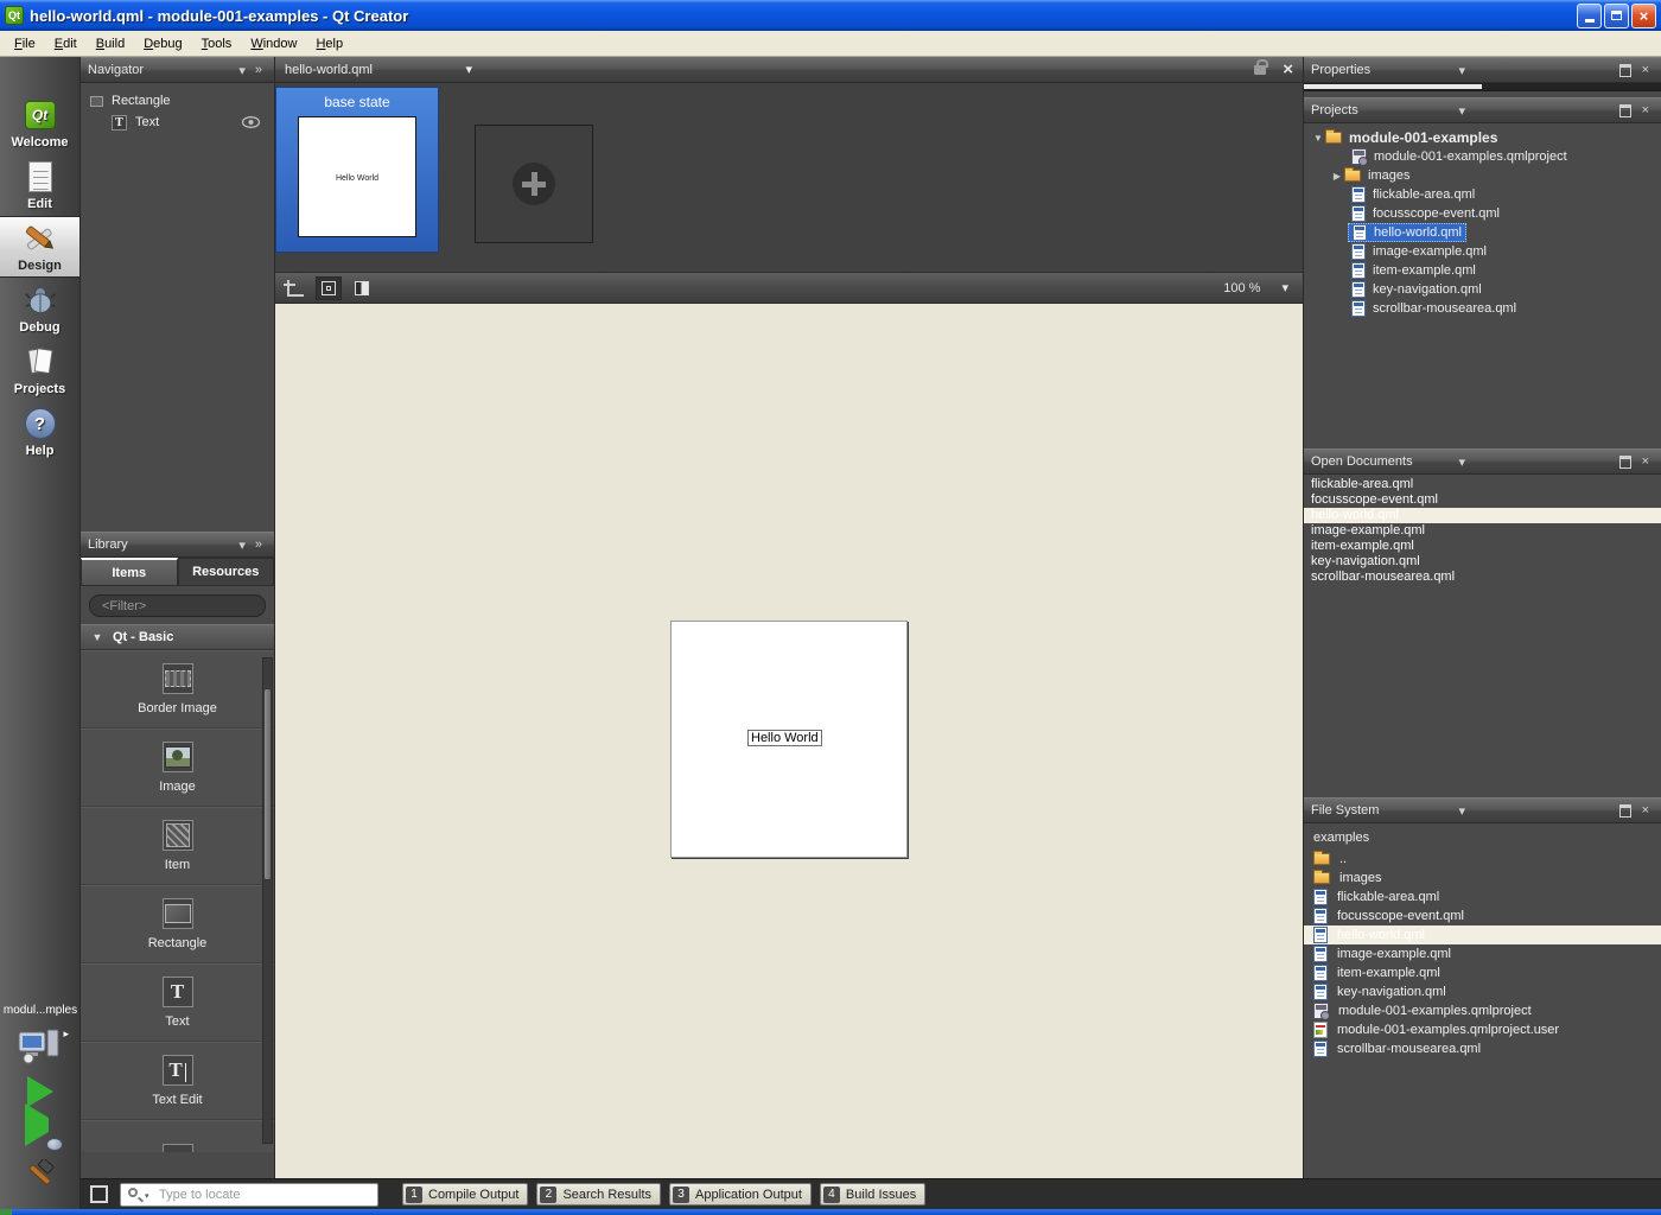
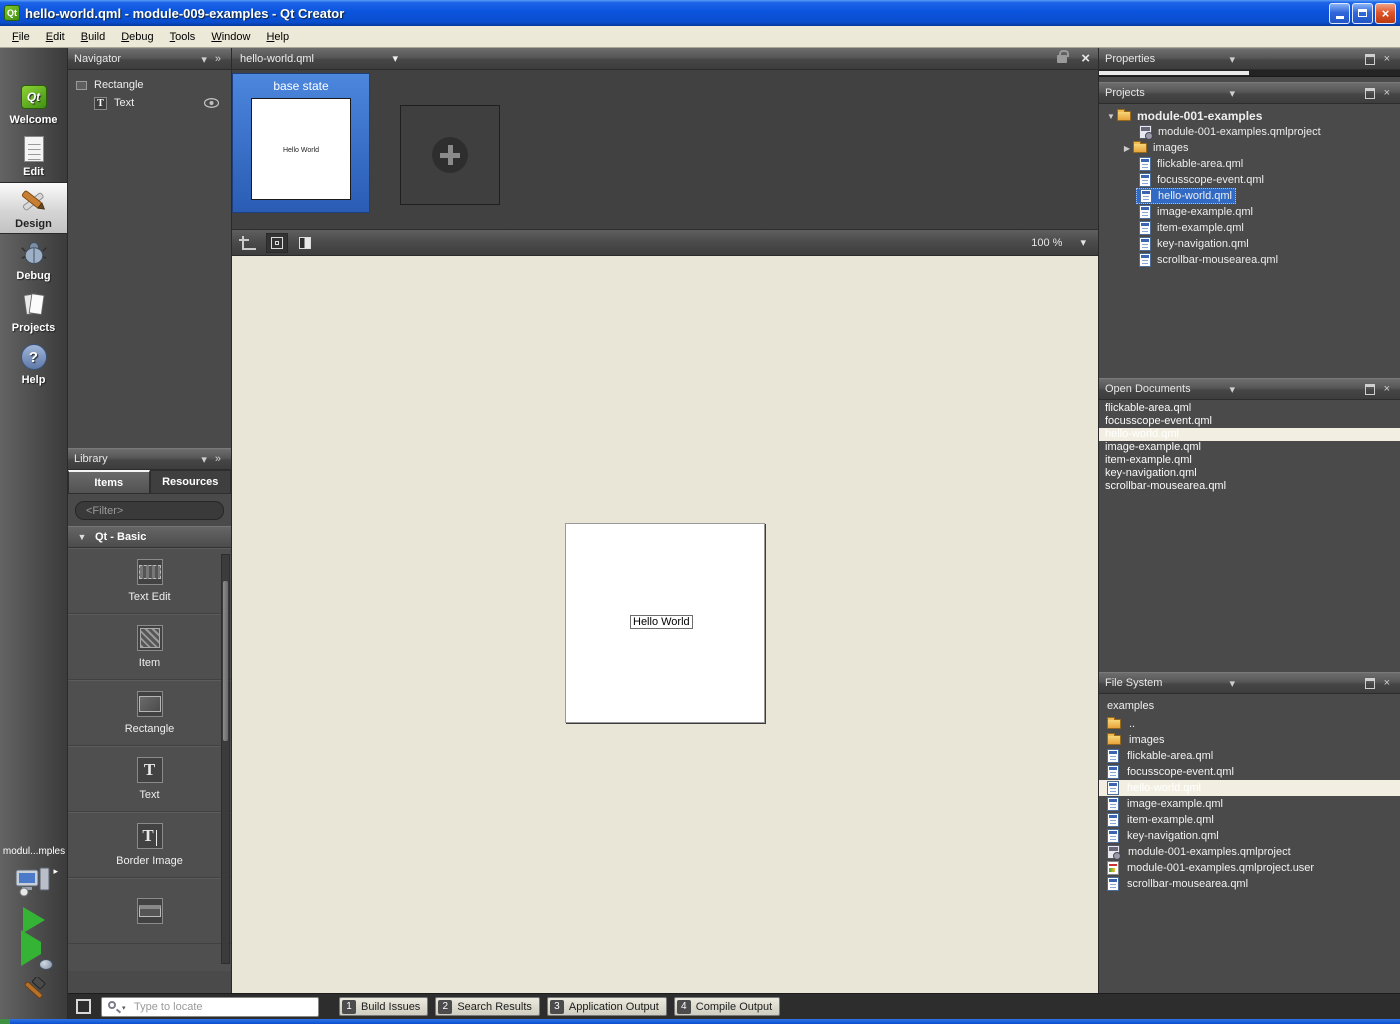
  Qt
- hello-world.qml - module-001-examples - Qt Creator
+ hello-world.qml - module-009-examples - Qt Creator
  ×
  File
  Edit
  Build
  Debug
  Tools
  Window
  Help
  Qt
  Welcome
  Edit
  Design
  Debug
  Projects
  ?
  Help
  modul...mples
  ▸
  Navigator
  ▾
  »
  Rectangle
  T
  Text
  Library
  ▾
  »
  Items
  Resources
  <Filter>
  ▼
  Qt - Basic
- Border Image
+ Text Edit
- Image
  Item
  Rectangle
  T
  Text
  T
- Text Edit
+ Border Image
  hello-world.qml
  ▾
  ×
  base state
  100 %
  ▾
  Hello World
  Properties
  ▾
  ×
  Projects
  ▾
  ×
  ▼
  module-001-examples
  module-001-examples.qmlproject
  ▶
  images
  flickable-area.qml
  focusscope-event.qml
  hello-world.qml
  image-example.qml
  item-example.qml
  key-navigation.qml
  scrollbar-mousearea.qml
  Open Documents
  ▾
  ×
  flickable-area.qml
  focusscope-event.qml
  hello-world.qml
  image-example.qml
  item-example.qml
  key-navigation.qml
  scrollbar-mousearea.qml
  File System
  ▾
  ×
  examples
  ..
  images
  flickable-area.qml
  focusscope-event.qml
  hello-world.qml
  image-example.qml
  item-example.qml
  key-navigation.qml
  module-001-examples.qmlproject
  module-001-examples.qmlproject.user
  scrollbar-mousearea.qml
  Type to locate
  1
- Compile Output
+ Build Issues
  2
  Search Results
  3
  Application Output
  4
- Build Issues
+ Compile Output
